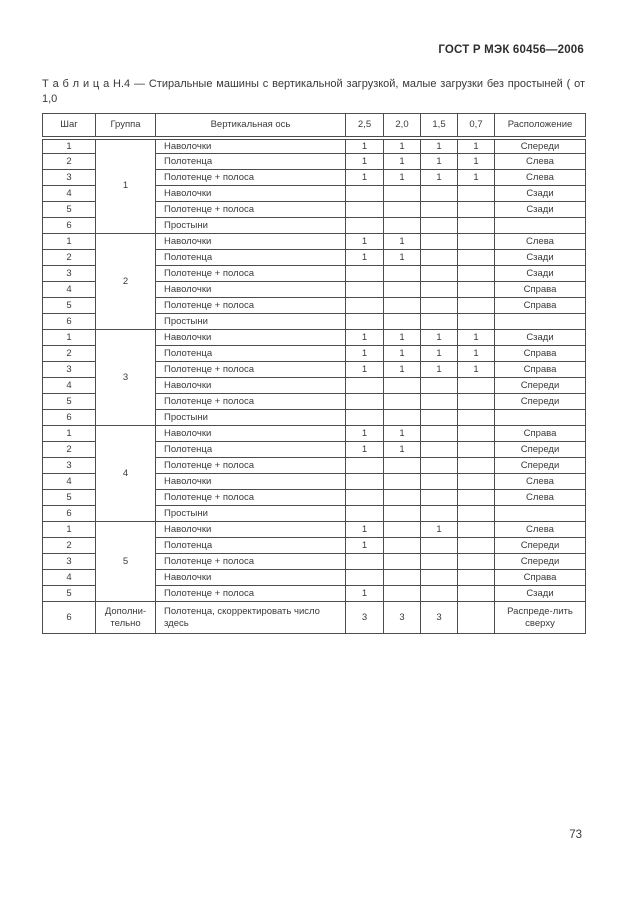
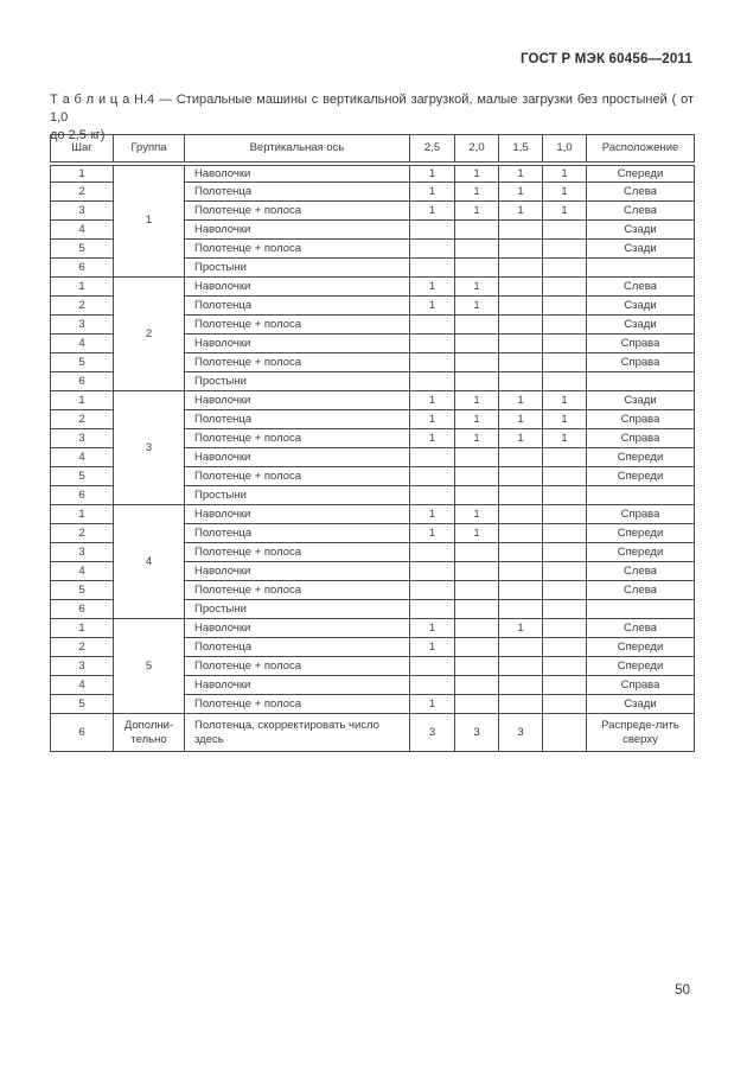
- ГОСТ Р МЭК 60456—2006
+ ГОСТ Р МЭК 60456—2011
  Т а б л и ц а Н.4 — Стиральные машины с вертикальной загрузкой, малые загрузки без простыней ( от 1,0
+ до 2,5 кг)
- Шаг	Группа	Вертикальная ось	2,5	2,0	1,5	0,7	Расположение
+ Шаг	Группа	Вертикальная ось	2,5	2,0	1,5	1,0	Расположение
  1	1	Наволочки	1	1	1	1	Спереди
  2	Полотенца	1	1	1	1	Слева
  3	Полотенце + полоса	1	1	1	1	Слева
  4	Наволочки					Сзади
  5	Полотенце + полоса					Сзади
  6	Простыни
  1	2	Наволочки	1	1			Слева
  2	Полотенца	1	1			Сзади
  3	Полотенце + полоса					Сзади
  4	Наволочки					Справа
  5	Полотенце + полоса					Справа
  6	Простыни
  1	3	Наволочки	1	1	1	1	Сзади
  2	Полотенца	1	1	1	1	Справа
  3	Полотенце + полоса	1	1	1	1	Справа
  4	Наволочки					Спереди
  5	Полотенце + полоса					Спереди
  6	Простыни
  1	4	Наволочки	1	1			Справа
  2	Полотенца	1	1			Спереди
  3	Полотенце + полоса					Спереди
  4	Наволочки					Слева
  5	Полотенце + полоса					Слева
  6	Простыни
  1	5	Наволочки	1		1		Слева
  2	Полотенца	1				Спереди
  3	Полотенце + полоса					Спереди
  4	Наволочки					Справа
  5	Полотенце + полоса	1				Сзади
  6	Дополни-тельно	Полотенца, скорректировать число здесь	3	3	3		Распреде-лить сверху
- 73
+ 50
